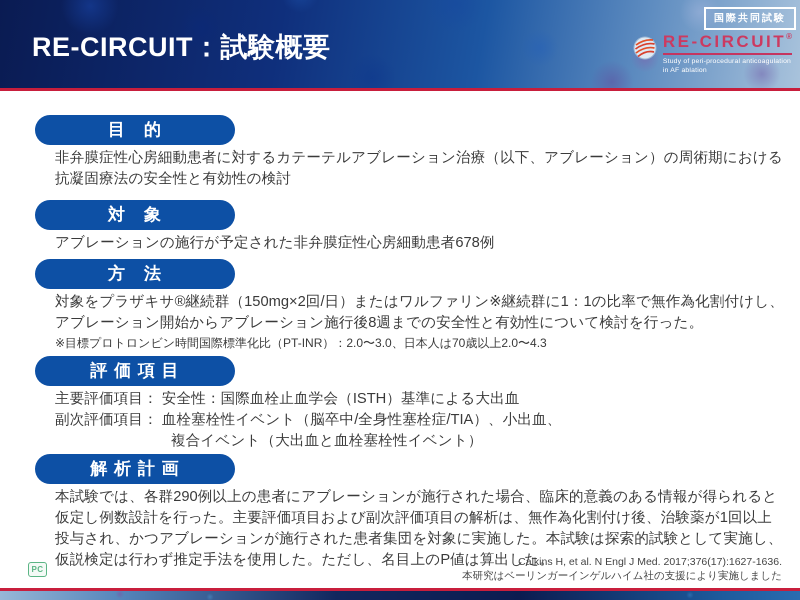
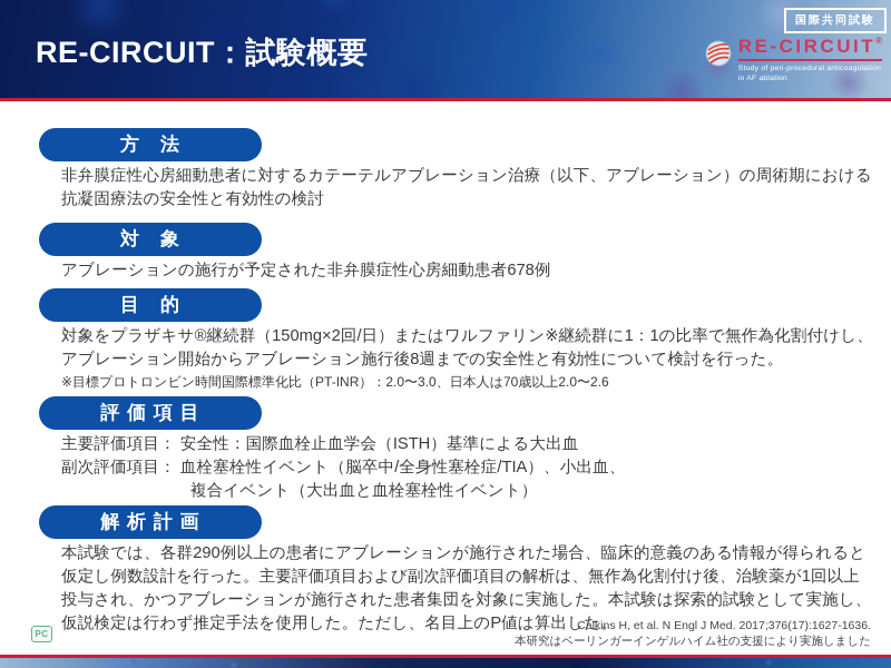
  RE-CIRCUIT：試験概要
  国際共同試験
  RE-CIRCUIT
  ®
- 目 的
+ 方 法
  非弁膜症性心房細動患者に対するカテーテルアブレーション治療（以下、アブレーション）の周術期における
  抗凝固療法の安全性と有効性の検討
  対 象
  アブレーションの施行が予定された非弁膜症性心房細動患者678例
- 方 法
+ 目 的
  対象をプラザキサ®継続群（150mg×2回/日）またはワルファリン※継続群に1：1の比率で無作為化割付けし、
  アブレーション開始からアブレーション施行後8週までの安全性と有効性について検討を行った。
- ※目標プロトロンビン時間国際標準化比（PT-INR）：2.0〜3.0、日本人は70歳以上2.0〜4.3
+ ※目標プロトロンビン時間国際標準化比（PT-INR）：2.0〜3.0、日本人は70歳以上2.0〜2.6
  評 価 項 目
  主要評価項目： 安全性：国際血栓止血学会（ISTH）基準による大出血
  副次評価項目： 血栓塞栓性イベント（脳卒中/全身性塞栓症/TIA）、小出血、
  複合イベント（大出血と血栓塞栓性イベント）
  解 析 計 画
  本試験では、各群290例以上の患者にアブレーションが施行された場合、臨床的意義のある情報が得られると
  仮定し例数設計を行った。主要評価項目および副次評価項目の解析は、無作為化割付け後、治験薬が1回以上
  投与され、かつアブレーションが施行された患者集団を対象に実施した。本試験は探索的試験として実施し、
  仮説検定は行わず推定手法を使用した。ただし、名目上のP値は算出した。
  Calkins H, et al. N Engl J Med. 2017;376(17):1627-1636.
  本研究はベーリンガーインゲルハイム社の支援により実施しました
  PC
